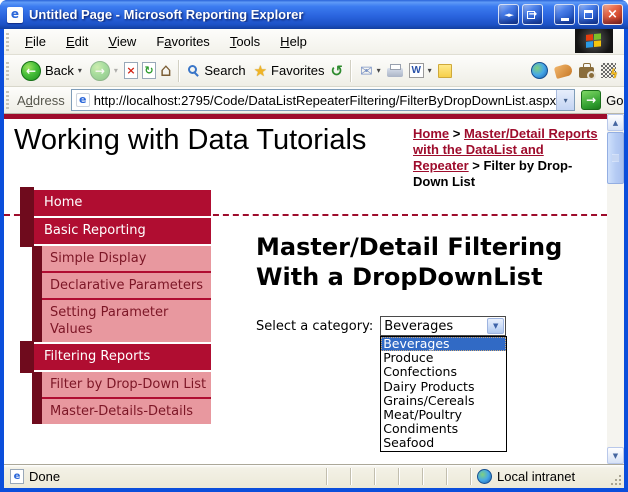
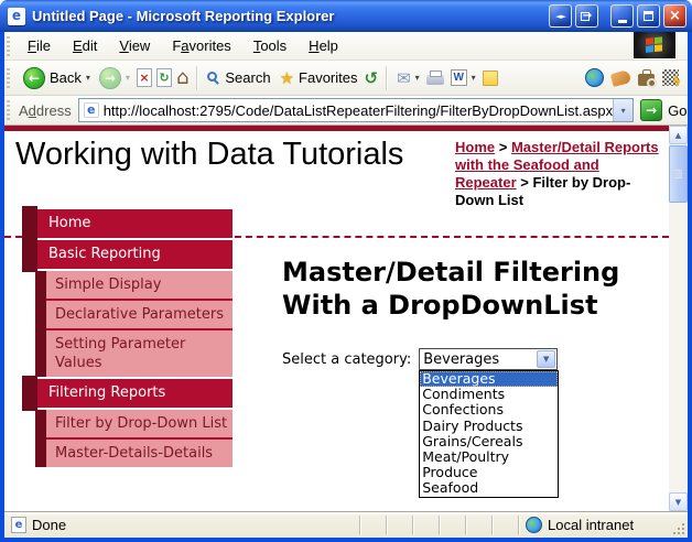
  e
  Untitled Page - Microsoft Reporting Explorer
  ◄►
  →
  ×
  File
  Edit
  View
  Favorites
  Tools
  Help
  ←
  Back
  ▾
  →
  ▾
  ×
  ↻
  ⌂
  Search
  ★
  Favorites
  ↺
  ✉
  ▾
  W
  ▾
  ϟ
  Address
  e
  http://localhost:2795/Code/DataListRepeaterFiltering/FilterByDropDownList.aspx
  ▾
  →
  Go
  Working with Data Tutorials
- Home > Master/Detail Reports with the DataList and Repeater > Filter by Drop-Down List
+ Home > Master/Detail Reports with the Seafood and Repeater > Filter by Drop-Down List
  Home
  Basic Reporting
  Simple Display
  Declarative Parameters
  Setting Parameter Values
  Filtering Reports
  Filter by Drop-Down List
  Master-Details-Details
  Master/Detail Filtering
  With a DropDownList
  Select a category:
  Beverages
  ▼
  Beverages
- Produce
+ Condiments
  Confections
  Dairy Products
  Grains/Cereals
  Meat/Poultry
- Condiments
+ Produce
  Seafood
  ▲
  ▼
  e
  Done
  Local intranet
